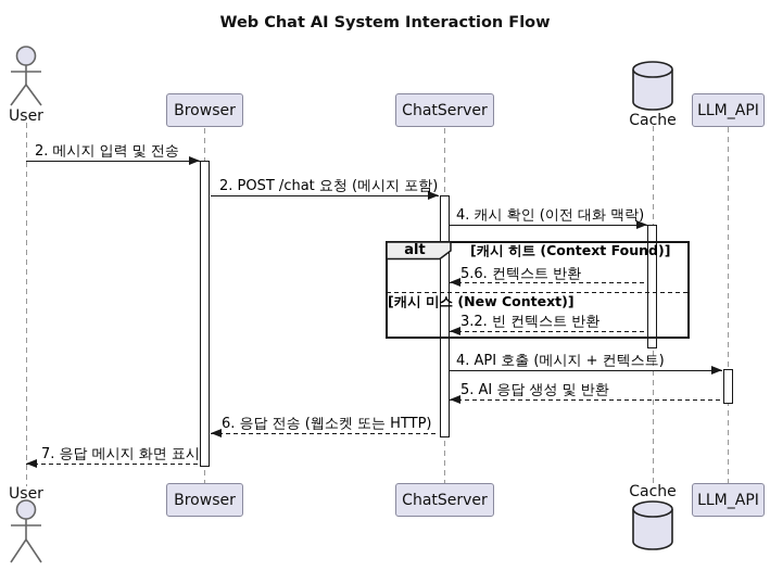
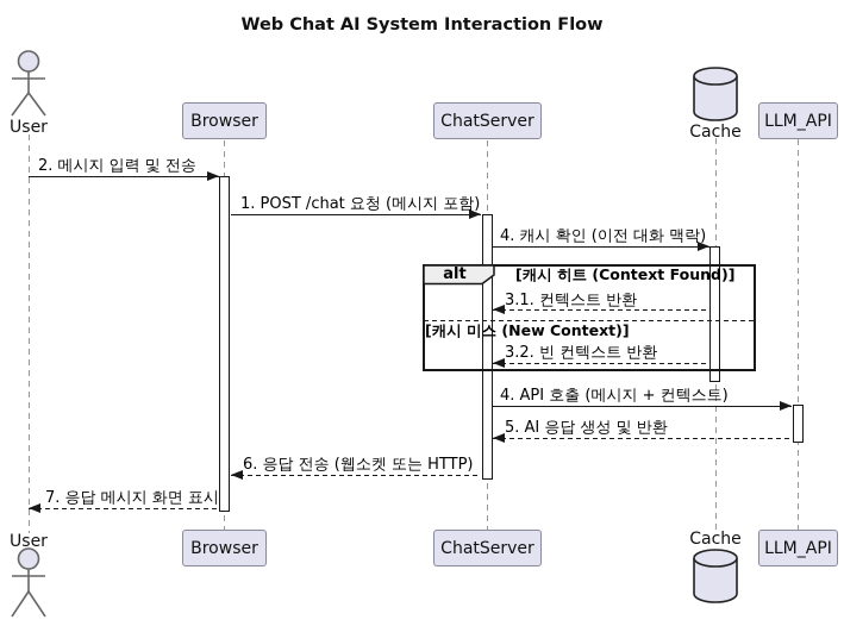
  Web Chat AI System Interaction Flow
  User
  Browser
  ChatServer
  Cache
  LLM_API
  alt
  [캐시 히트 (Context Found)]
  [캐시 미스 (New Context)]
  2. 메시지 입력 및 전송
- 2. POST /chat 요청 (메시지 포함)
+ 1. POST /chat 요청 (메시지 포함)
  4. 캐시 확인 (이전 대화 맥락)
- 5.6. 컨텍스트 반환
+ 3.1. 컨텍스트 반환
  3.2. 빈 컨텍스트 반환
  4. API 호출 (메시지 + 컨텍스트)
  5. AI 응답 생성 및 반환
  6. 응답 전송 (웹소켓 또는 HTTP)
  7. 응답 메시지 화면 표시
  User
  Browser
  ChatServer
  Cache
  LLM_API
